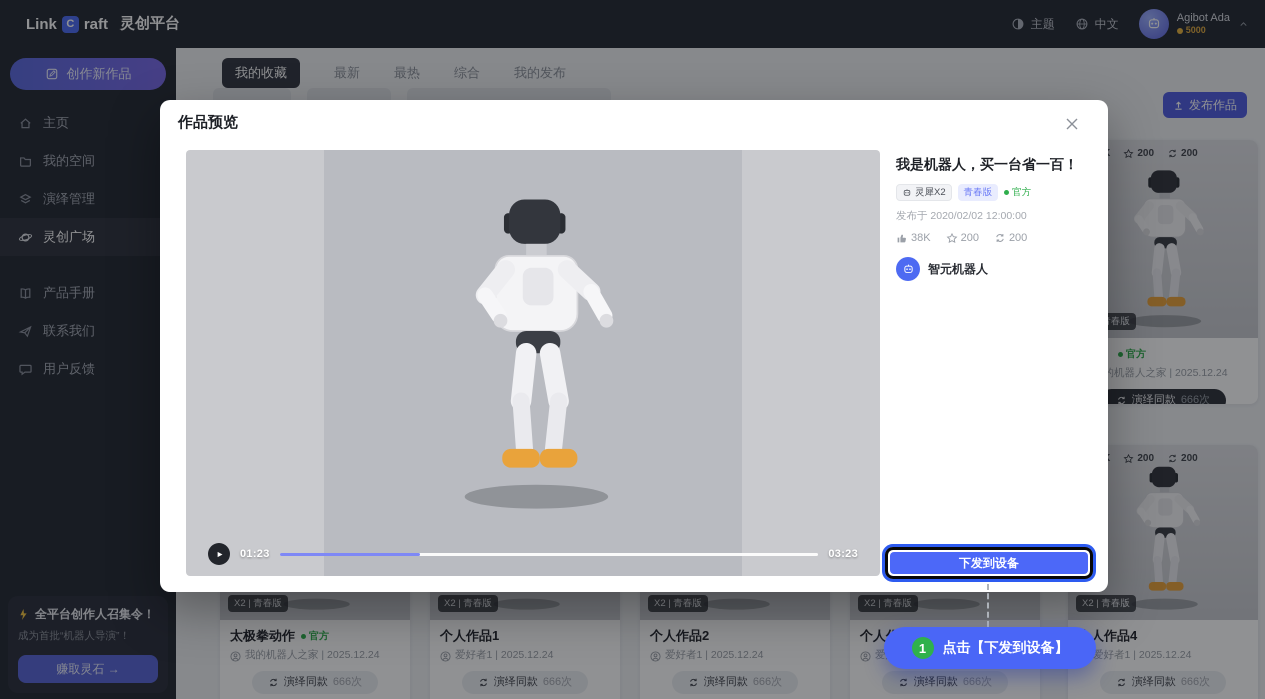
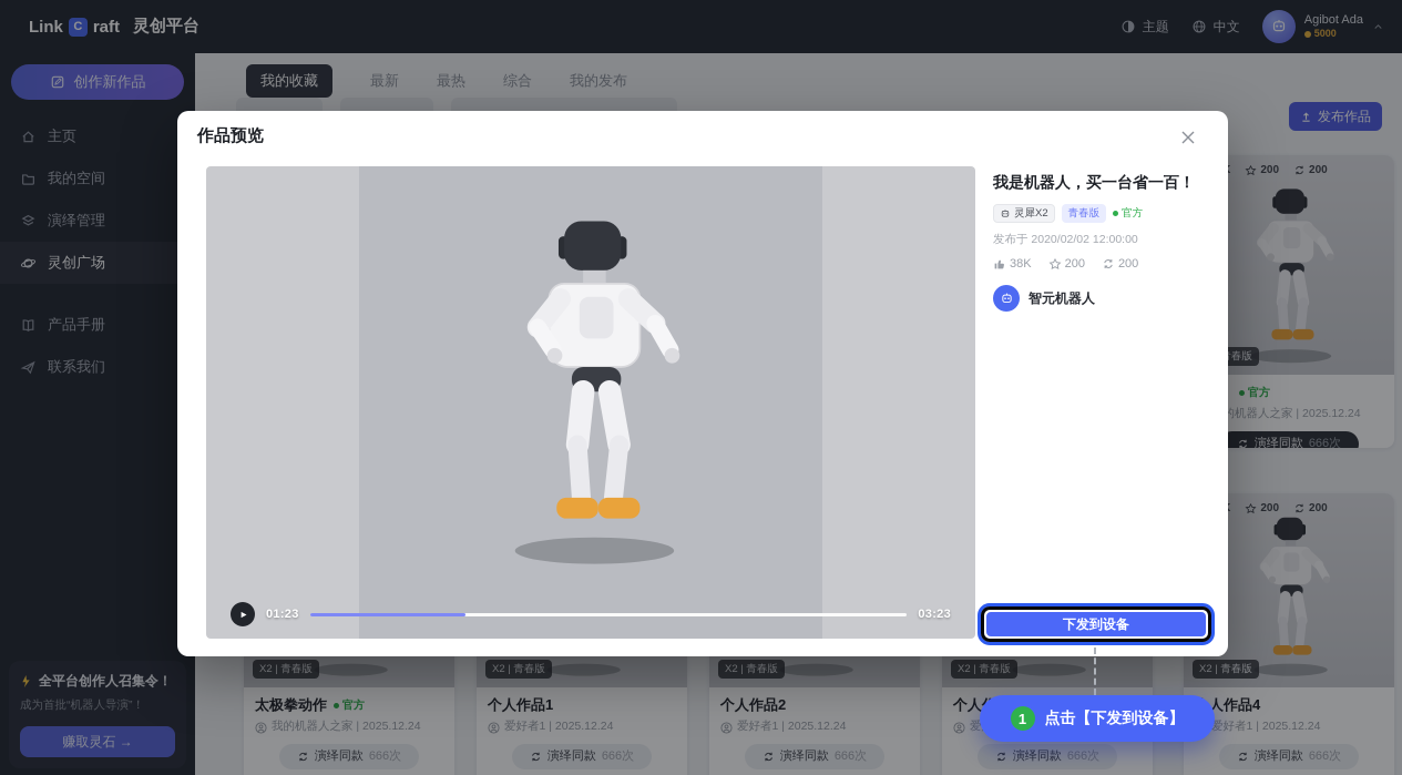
  Link
  C
  raft
  灵创平台
  主题
  中文
  Agibot Ada
  5000
  创作新作品
  主页
  我的空间
  演绎管理
  灵创广场
  产品手册
  联系我们
- 用户反馈
  全平台创作人召集令！
  成为首批“机器人导演”！
  赚取灵石 →
  我的收藏
  最新
  最热
  综合
  我的发布
  发布作品
  200
  200
  官方
  的机器人之家 | 2025.12.24
  演绎同款
  666次
  X2 | 青春版
  太极拳动作
  官方
  我的机器人之家 | 2025.12.24
  演绎同款
  666次
  X2 | 青春版
  个人作品1
  爱好者1 | 2025.12.24
  演绎同款
  666次
  X2 | 青春版
  个人作品2
  爱好者1 | 2025.12.24
  演绎同款
  666次
  X2 | 青春版
  演绎同款
  666次
  200
  200
  X2 | 青春版
  人作品4
  爱好者1 | 2025.12.24
  演绎同款
  666次
  作品预览
  01:23
  03:23
  我是机器人，买一台省一百！
  灵犀X2
  青春版
  官方
  发布于 2020/02/02 12:00:00
  38K
  200
  200
  智元机器人
  下发到设备
  1
  点击【下发到设备】
